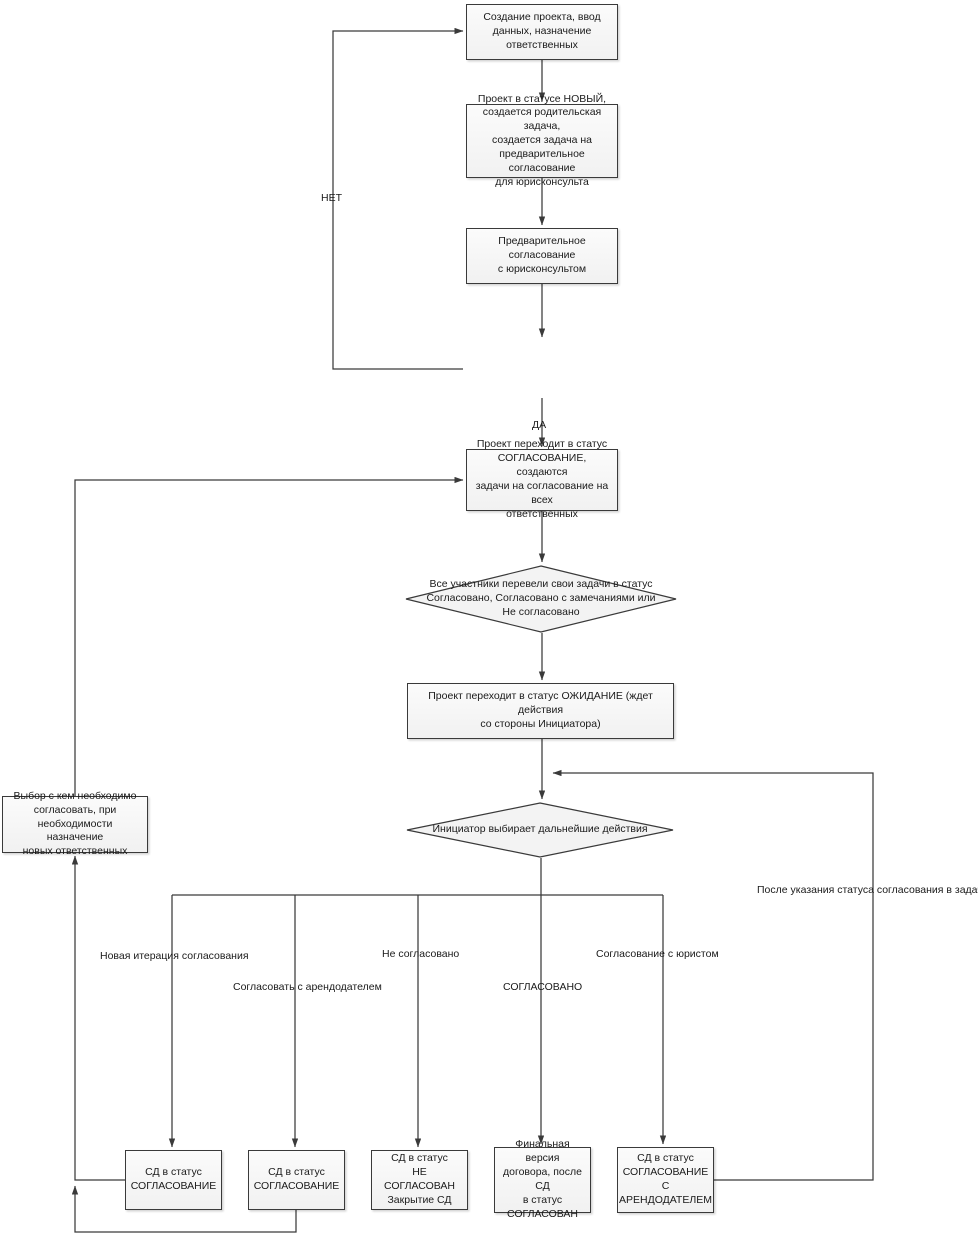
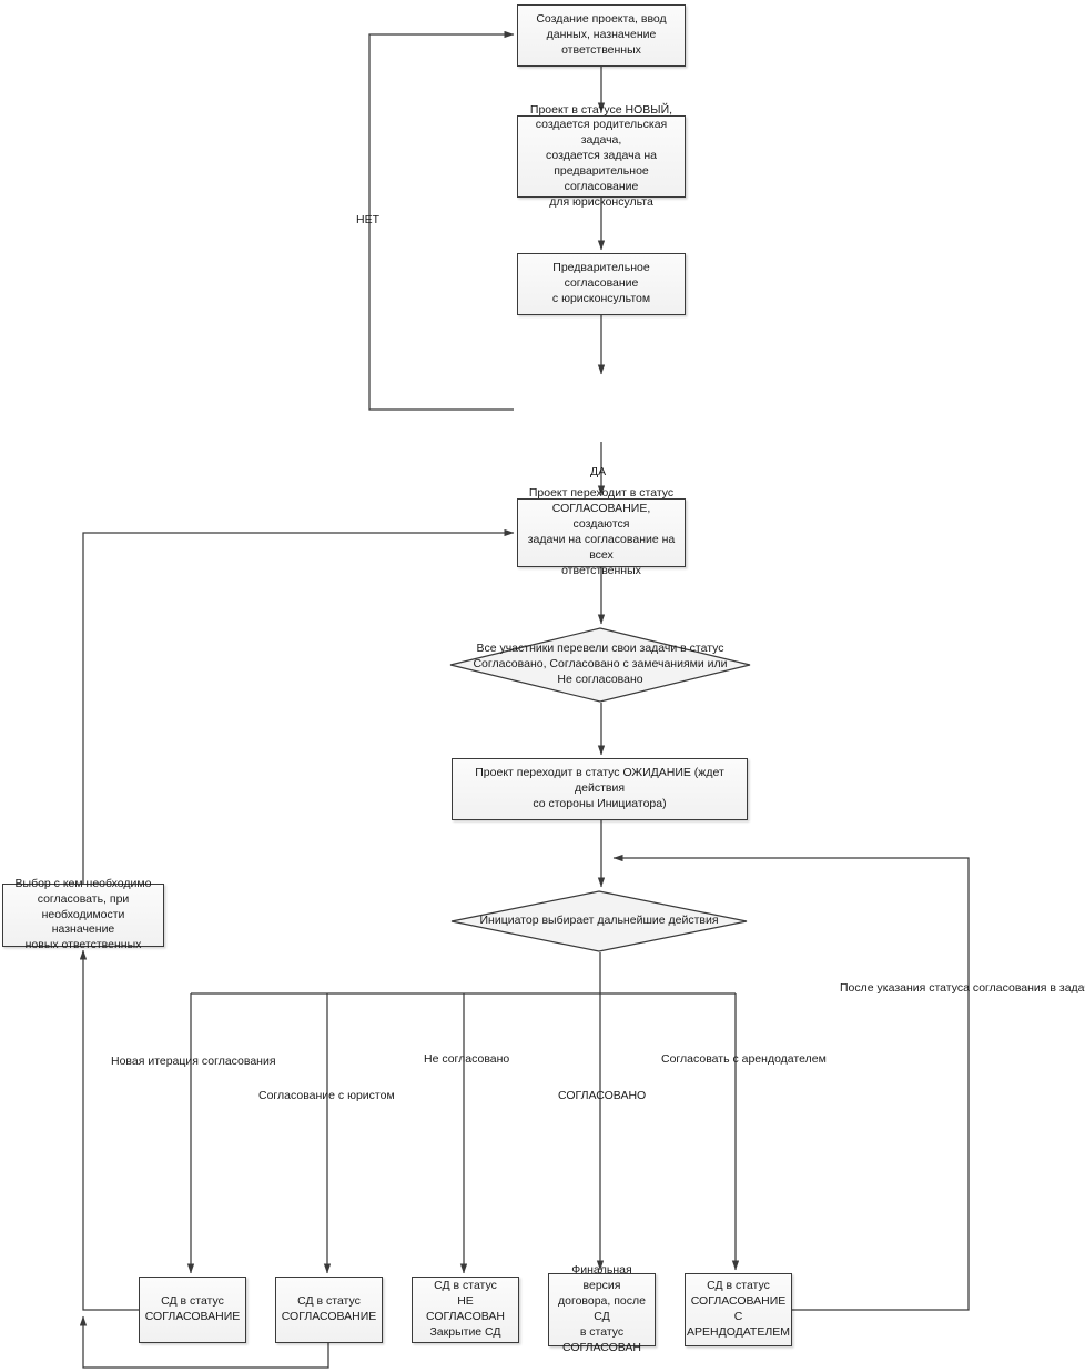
  Создание проекта, ввод
  данных, назначение
  ответственных
  Проект в статусе НОВЫЙ,
  создается родительская задача,
  создается задача на
  предварительное согласование
  для юрисконсульта
  Предварительное согласование
  с юрисконсультом
  Проект переходит в статус
  СОГЛАСОВАНИЕ, создаются
  задачи на согласование на всех
  ответственных
  Все участники перевели свои задачи в статус
  Согласовано, Согласовано с замечаниями или
  Не согласовано
  Проект переходит в статус ОЖИДАНИЕ (ждет действия
  со стороны Инициатора)
  Инициатор выбирает дальнейшие действия
  Выбор с кем необходимо
  согласовать, при
  необходимости назначение
  новых ответственных
  СД в статус
  СОГЛАСОВАНИЕ
  СД в статус
  СОГЛАСОВАНИЕ
  СД в статус
  НЕ СОГЛАСОВАН
  Закрытие СД
  Финальная версия
  договора, после СД
  в статус
  СОГЛАСОВАН
  СД в статус
  СОГЛАСОВАНИЕ С
  АРЕНДОДАТЕЛЕМ
  НЕТ
  ДА
  Новая итерация согласования
- Согласовать с арендодателем
+ Согласование с юристом
  Не согласовано
  СОГЛАСОВАНО
- Согласование с юристом
+ Согласовать с арендодателем
  После указания статуса согласования в зада
